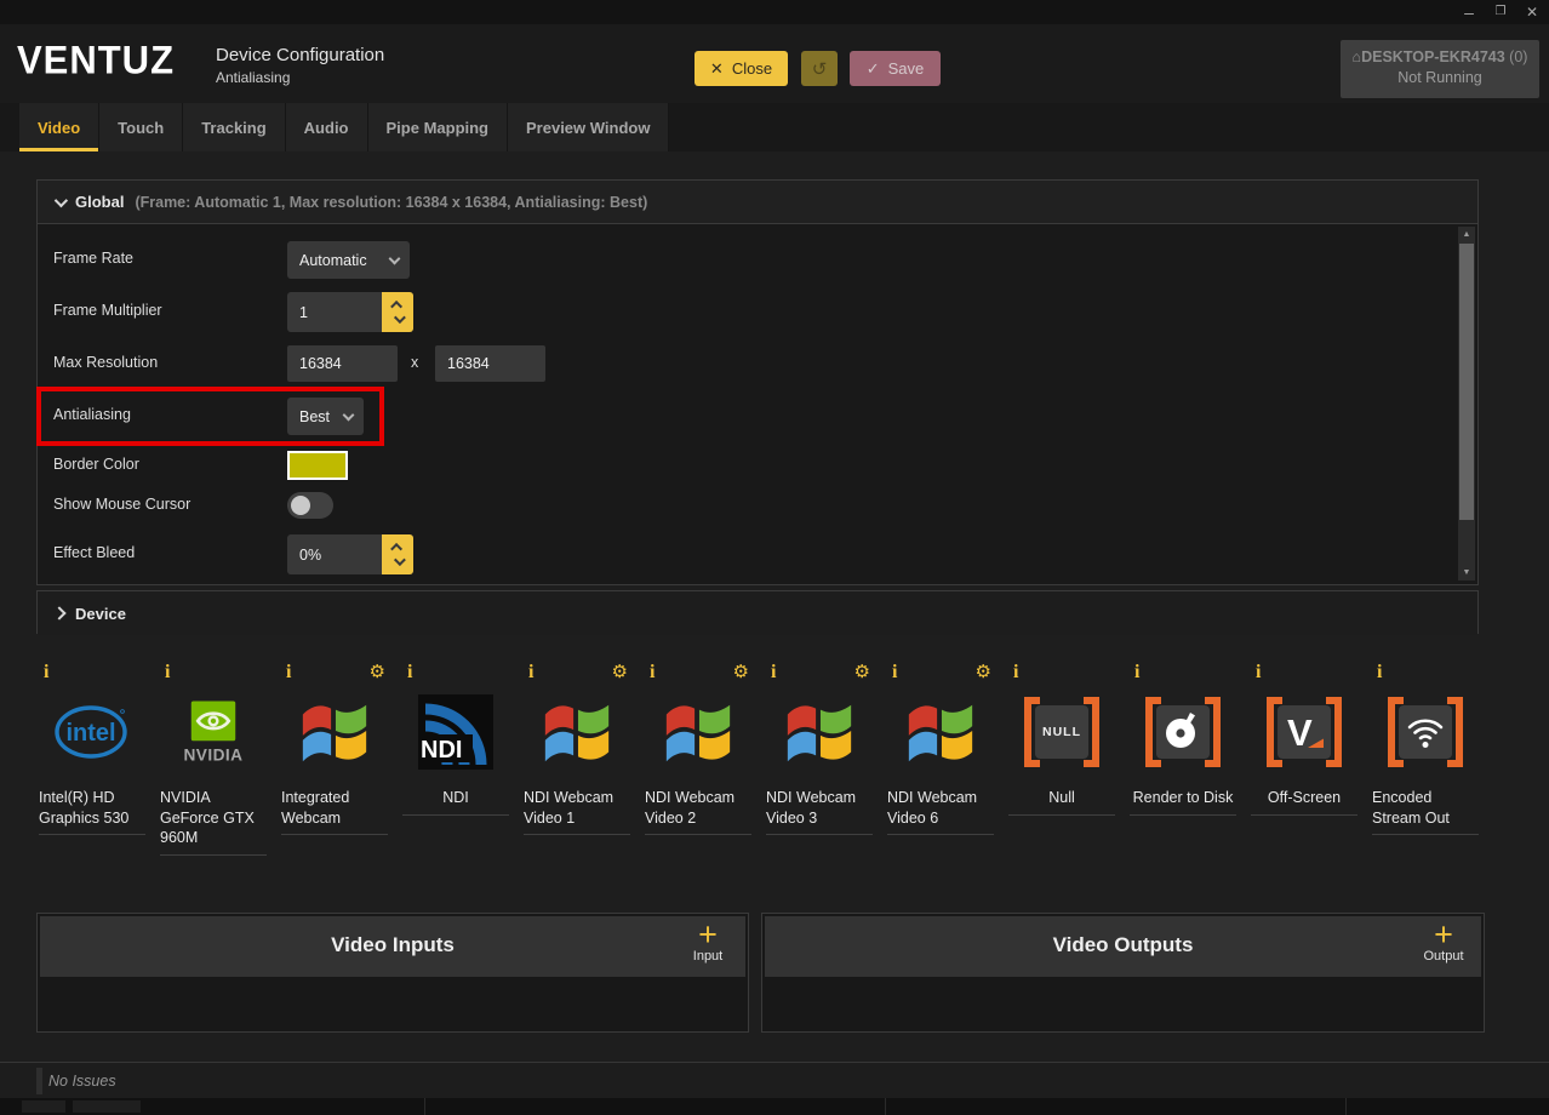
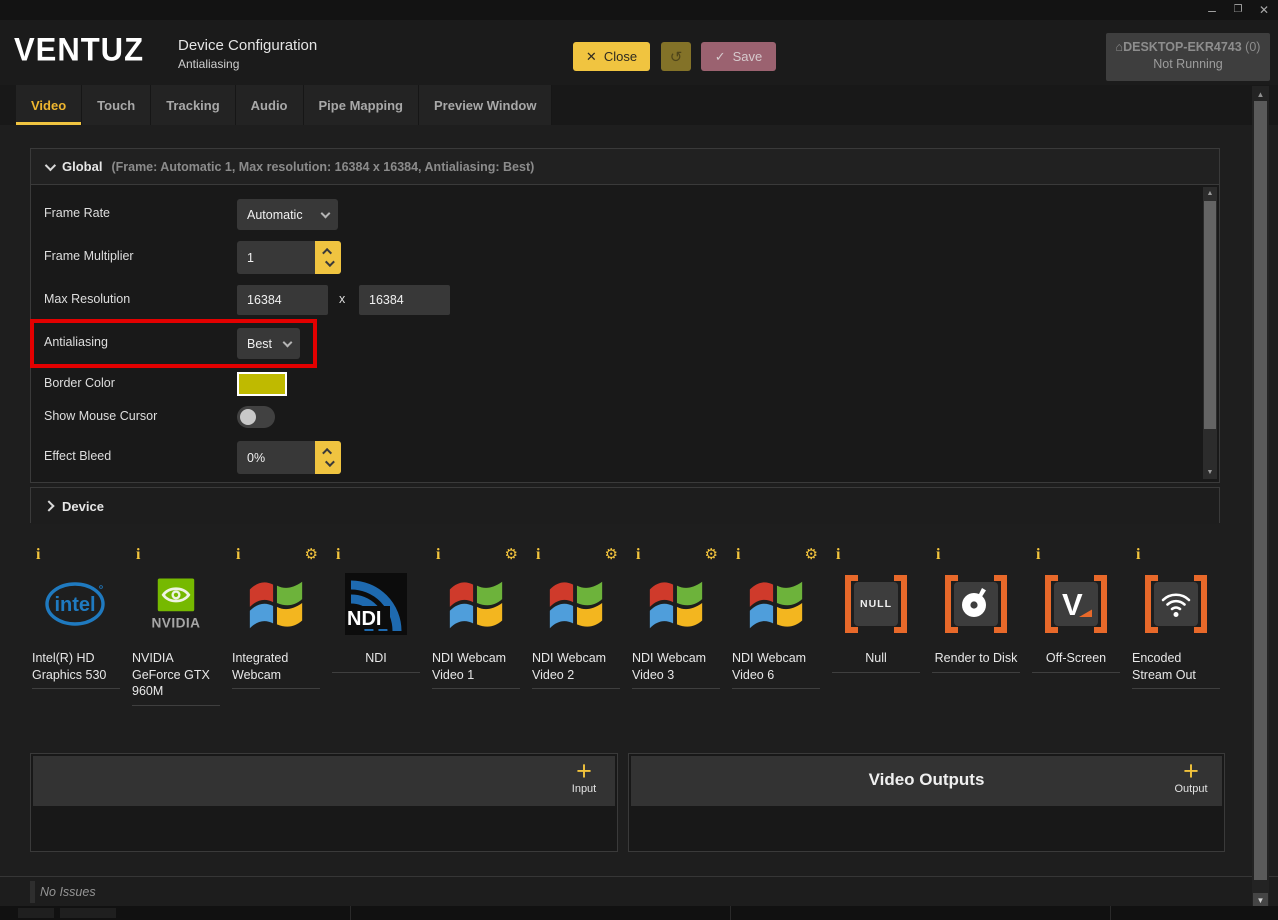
  –
  ❐
  ✕
  VENTUZ
  Device Configuration
  Antialiasing
  ✕
  Close
  ↺
  ✓
  Save
  ⌂DESKTOP-EKR4743 (0)
  Not Running
  Video
  Touch
  Tracking
  Audio
  Pipe Mapping
  Preview Window
  Global
  (Frame: Automatic 1, Max resolution: 16384 x 16384, Antialiasing: Best)
  Frame Rate
  Automatic
  Frame Multiplier
  1
  Max Resolution
  16384
  x
  16384
  Antialiasing
  Best
  Border Color
  Show Mouse Cursor
  Effect Bleed
  0%
  Device
  i
  intel
  Intel(R) HD Graphics 530
  i
  NVIDIA
  NVIDIA GeForce GTX 960M
  i
  ⚙
  Integrated Webcam
  i
  NDI
  NDI
  i
  ⚙
  NDI Webcam Video 1
  i
  ⚙
  NDI Webcam Video 2
  i
  ⚙
  NDI Webcam Video 3
  i
  ⚙
  NDI Webcam Video 6
  i
  NULL
  Null
  i
  Render to Disk
  i
  V
  Off-Screen
  i
  Encoded Stream Out
- Video Inputs
  +
  Input
  Video Outputs
  +
  Output
  No Issues
+ ▲
+ ▼
